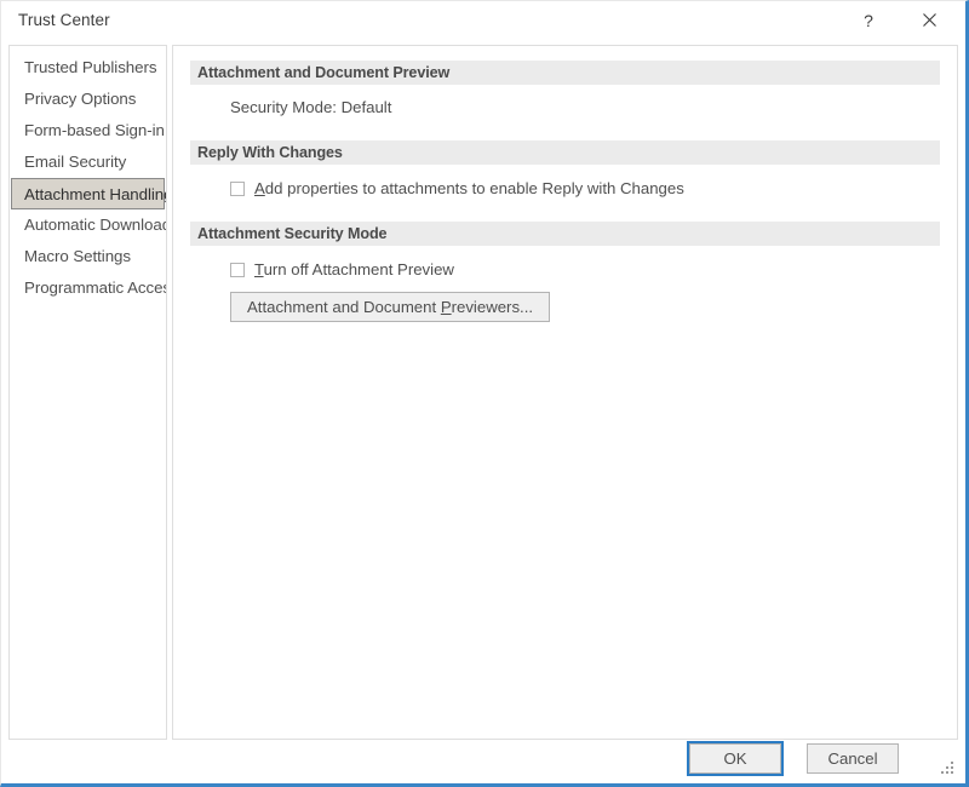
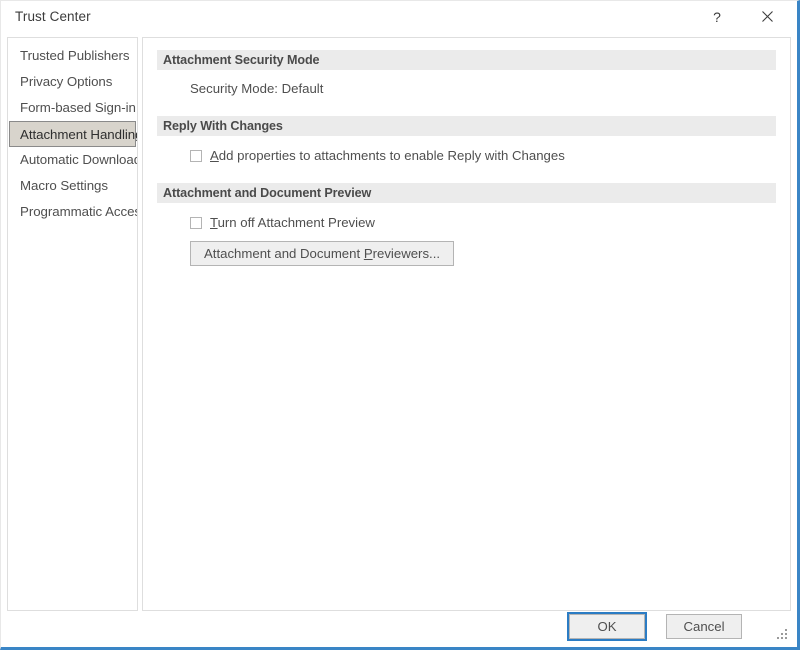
  Trust Center
  ?
  Trusted Publishers
  Privacy Options
  Form-based Sign-in
- Email Security
  Attachment Handlin
  Automatic Downloa
  Macro Settings
  Programmatic Acce
- Attachment and Document Preview
+ Attachment Security Mode
  Security Mode: Default
  Reply With Changes
  Add properties to attachments to enable Reply with Changes
- Attachment Security Mode
+ Attachment and Document Preview
  Turn off Attachment Preview
  Attachment and Document Previewers...
  OK
  Cancel
